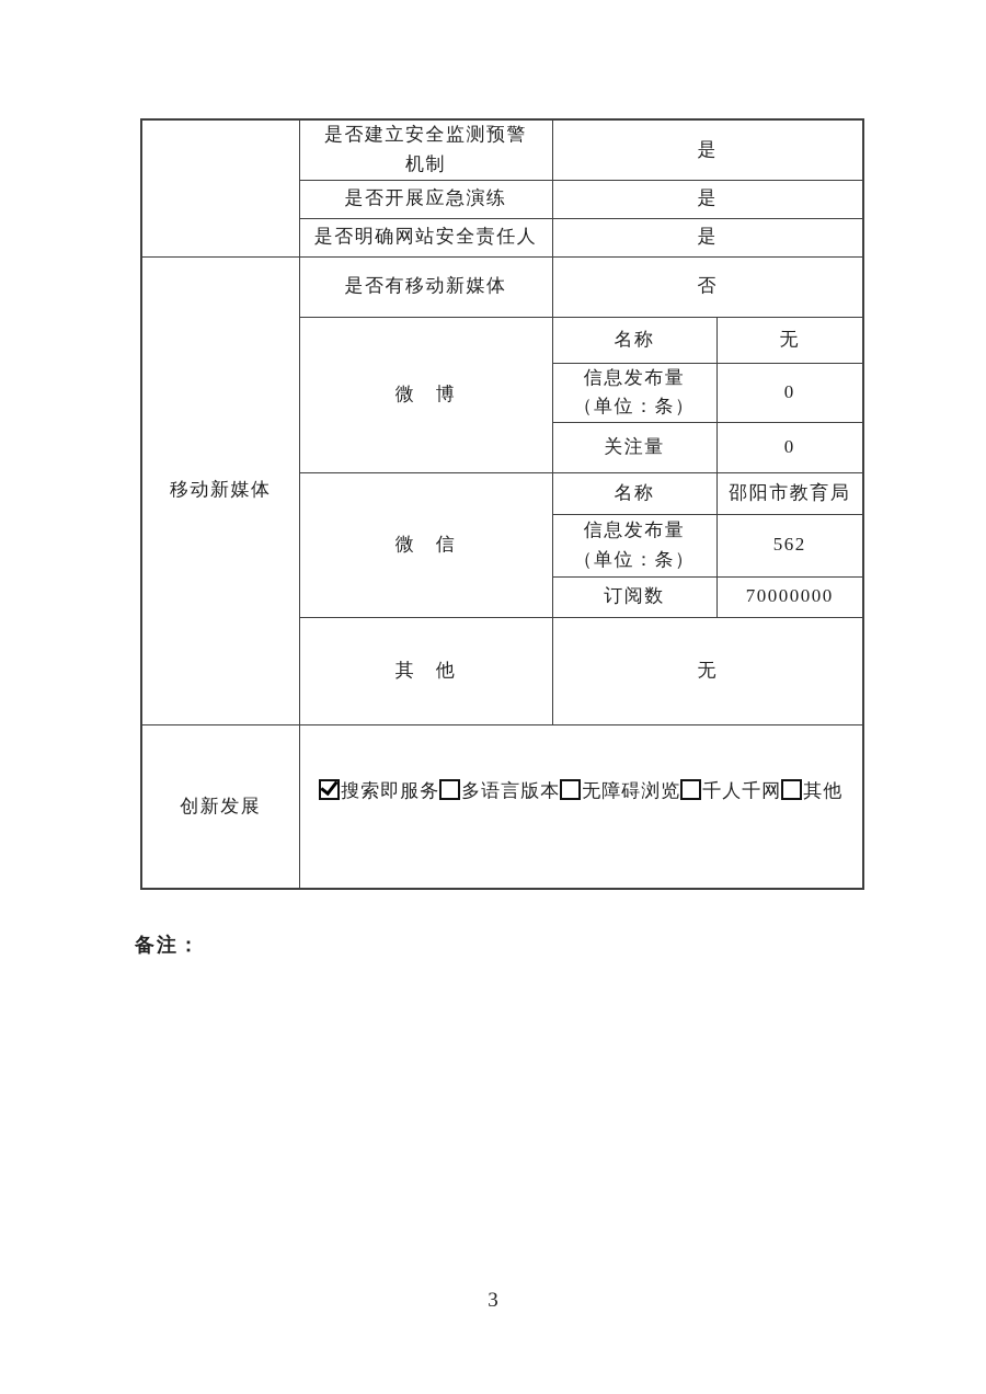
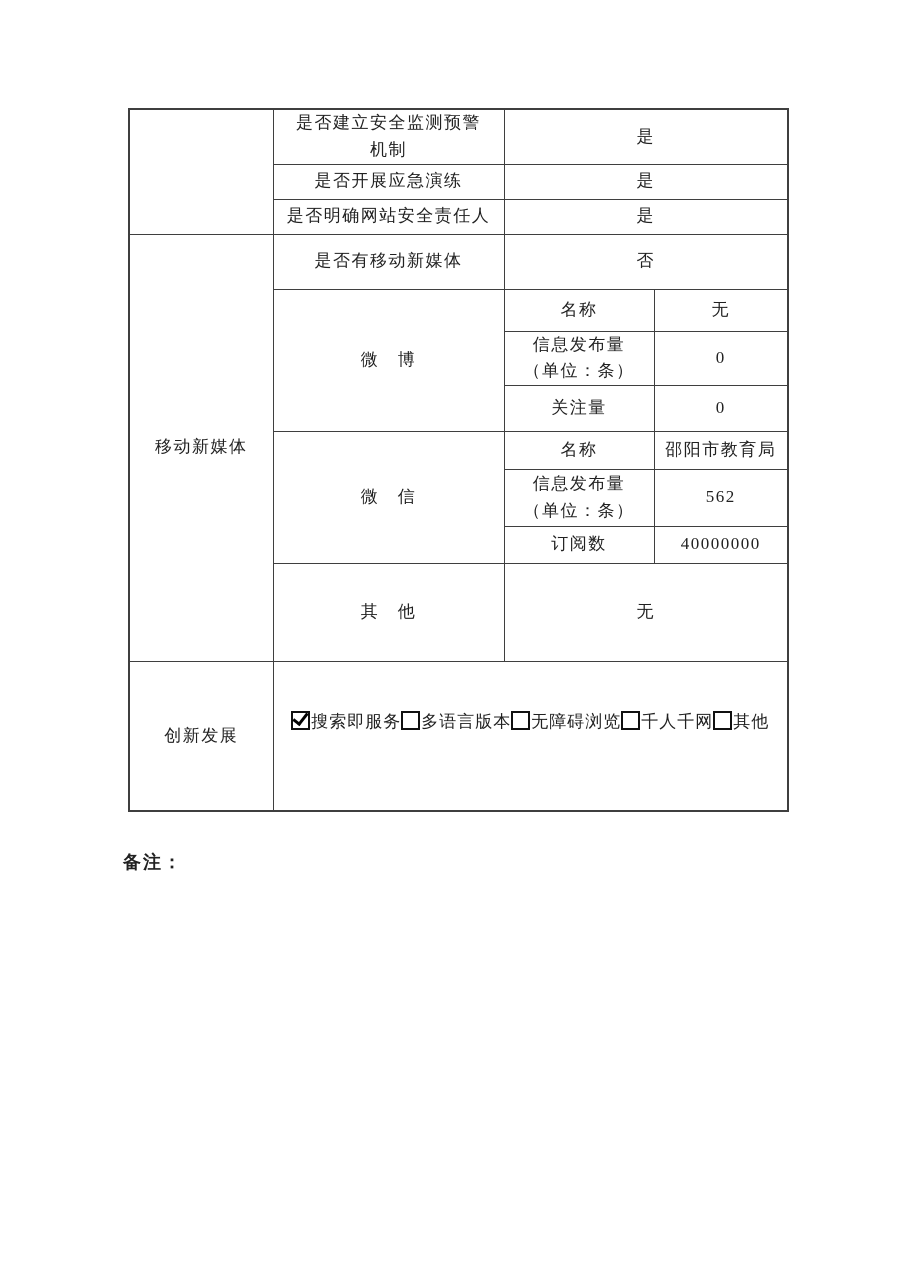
  	是否建立安全监测预警 机制	是
  是否开展应急演练	是
  是否明确网站安全责任人	是
  移动新媒体	是否有移动新媒体	否
  微 博	名称	无
  信息发布量 （单位：条）	0
  关注量	0
  微 信	名称	邵阳市教育局
  信息发布量 （单位：条）	562
- 订阅数	70000000
+ 订阅数	40000000
  其 他	无
  创新发展	搜索即服务 多语言版本 无障碍浏览 千人千网 其他
  备注：
- 3
